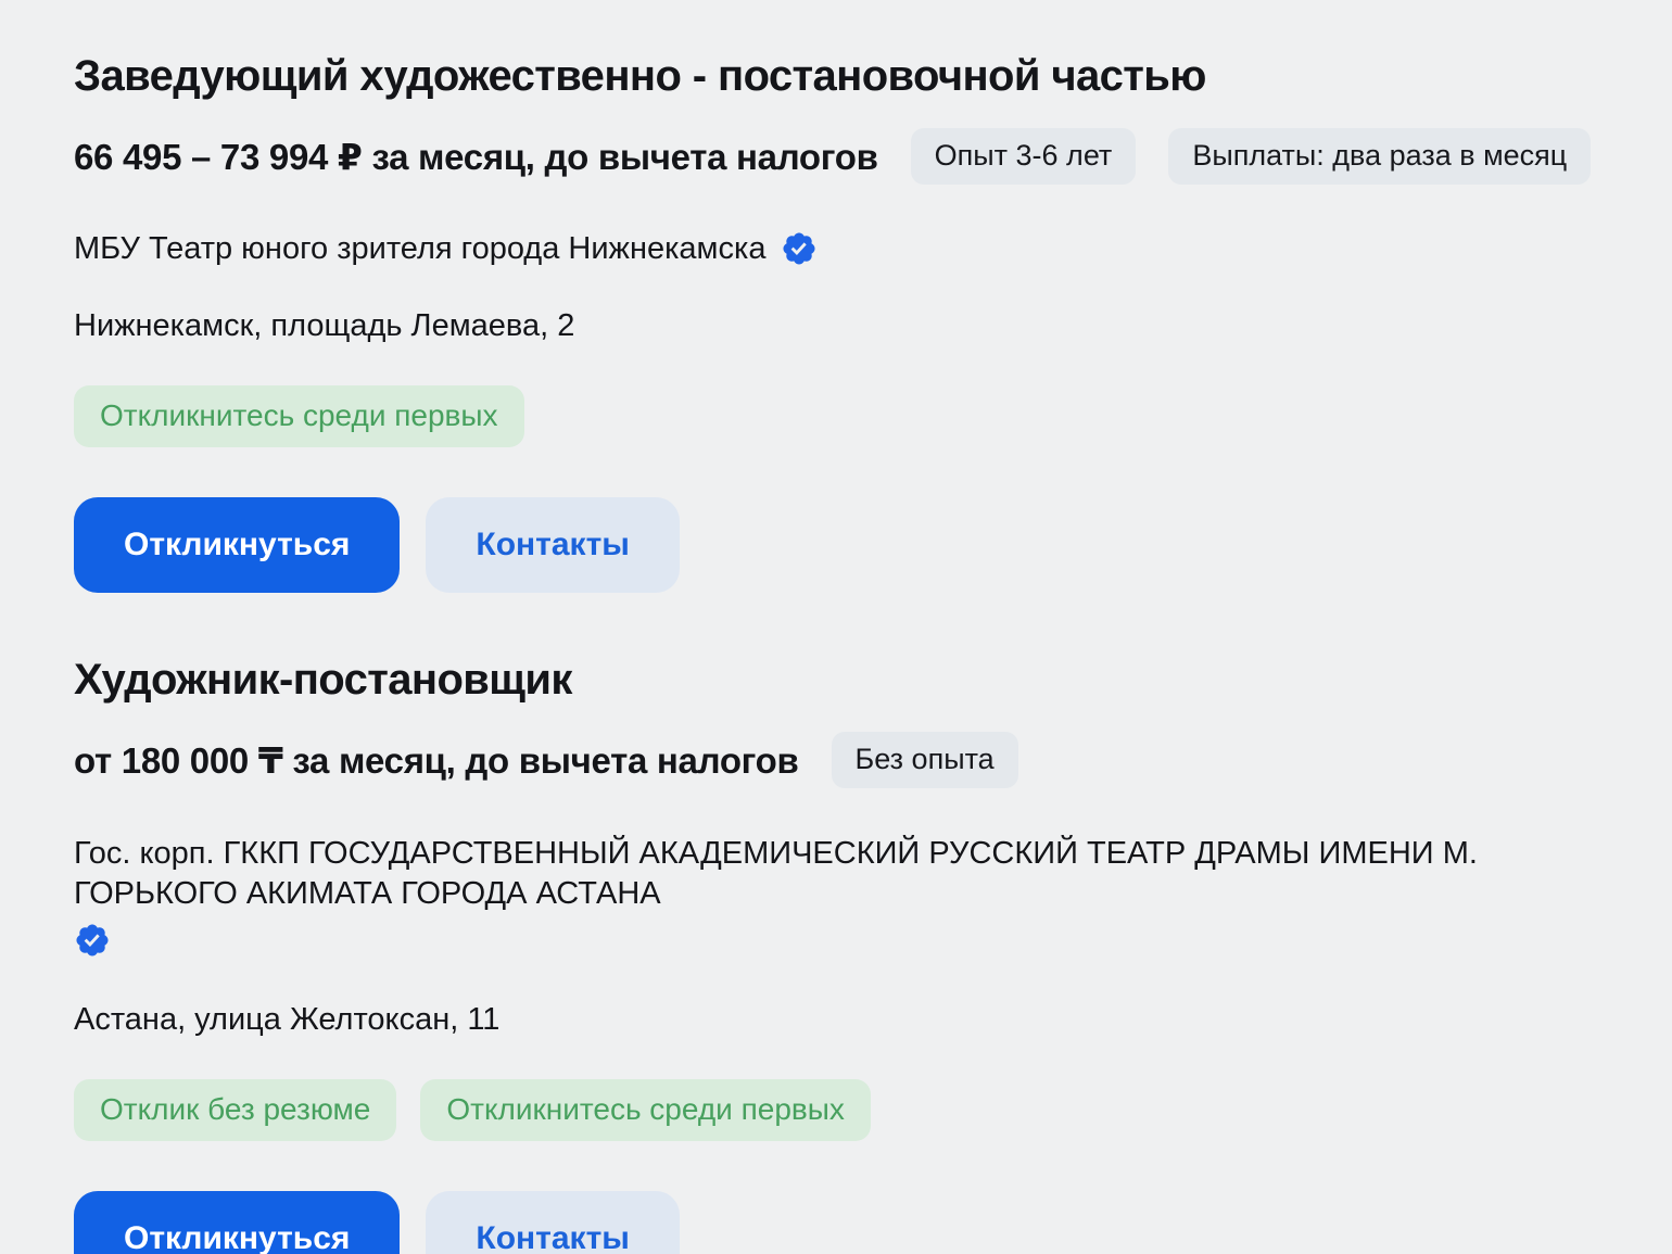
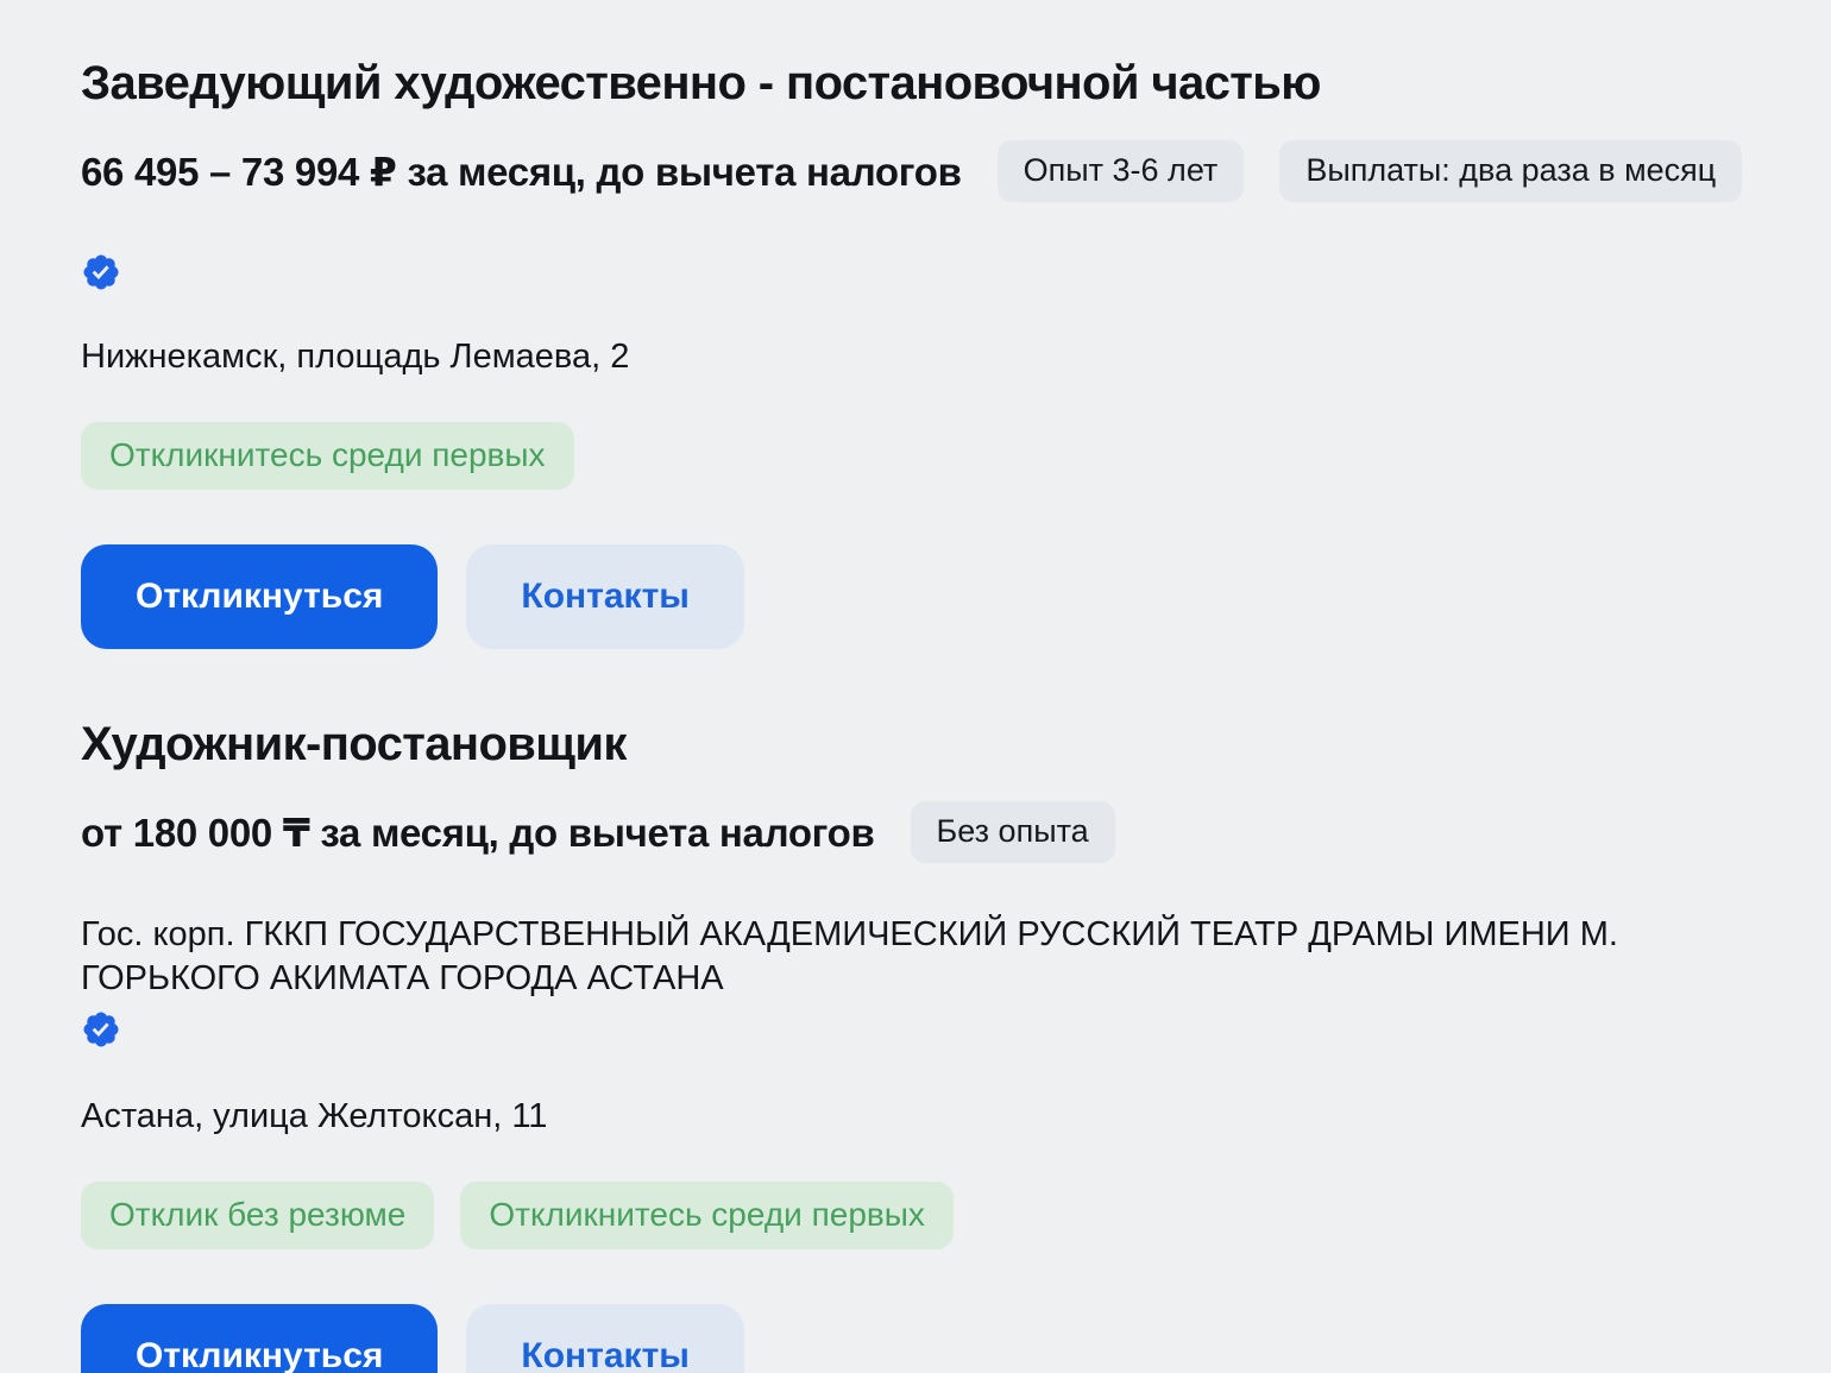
  Заведующий художественно - постановочной частью
  66 495 – 73 994 ₽ за месяц, до вычета налогов
  Опыт 3-6 лет
  Выплаты: два раза в месяц
- МБУ Театр юного зрителя города Нижнекамска
  Нижнекамск, площадь Лемаева, 2
  Откликнитесь среди первых
  Откликнуться
  Контакты
  Художник-постановщик
  от 180 000 ₸ за месяц, до вычета налогов
  Без опыта
  Гос. корп. ГККП ГОСУДАРСТВЕННЫЙ АКАДЕМИЧЕСКИЙ РУССКИЙ ТЕАТР ДРАМЫ ИМЕНИ М. ГОРЬКОГО АКИМАТА ГОРОДА АСТАНА
  Астана, улица Желтоксан, 11
  Отклик без резюме
  Откликнитесь среди первых
  Откликнуться
  Контакты
